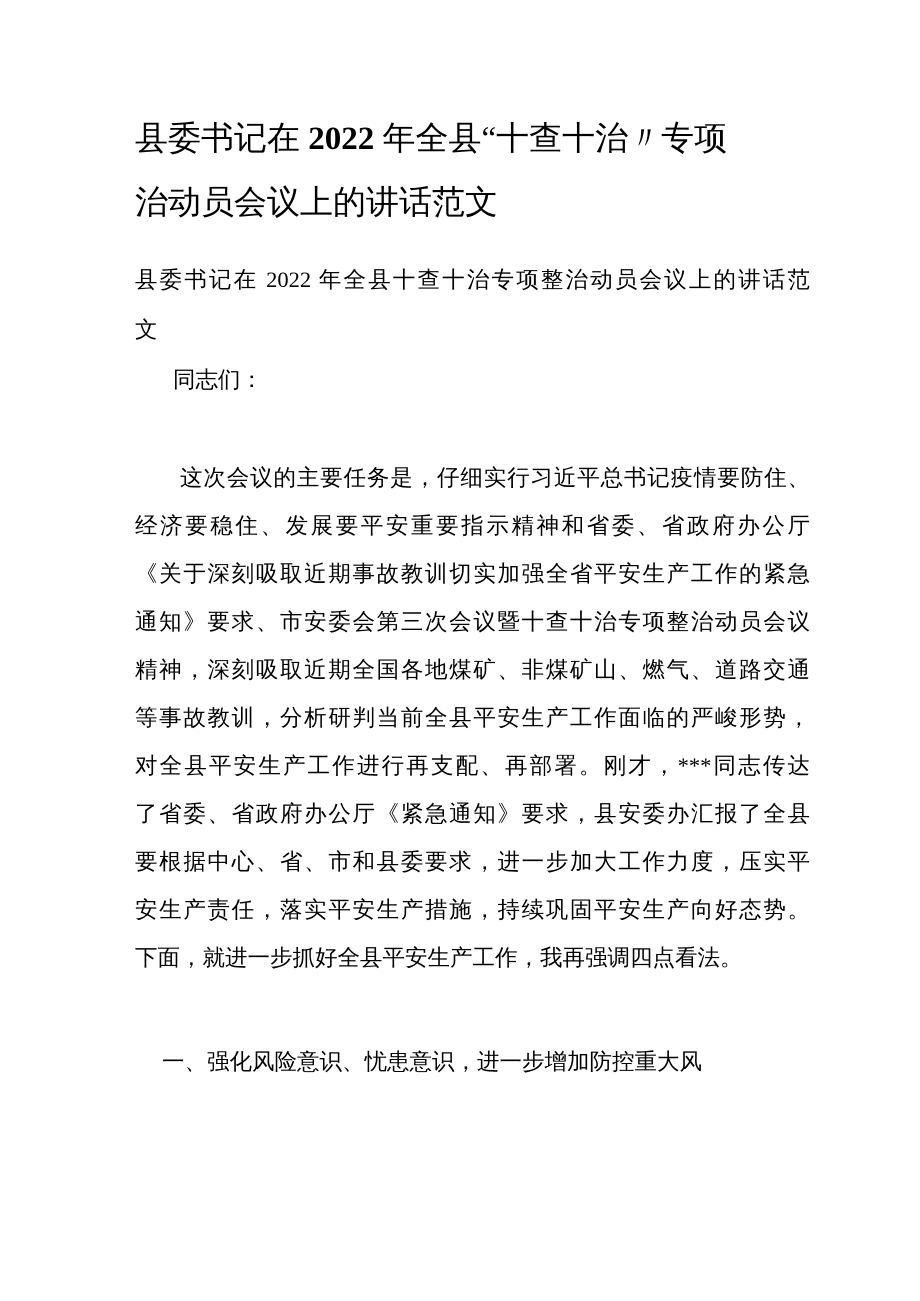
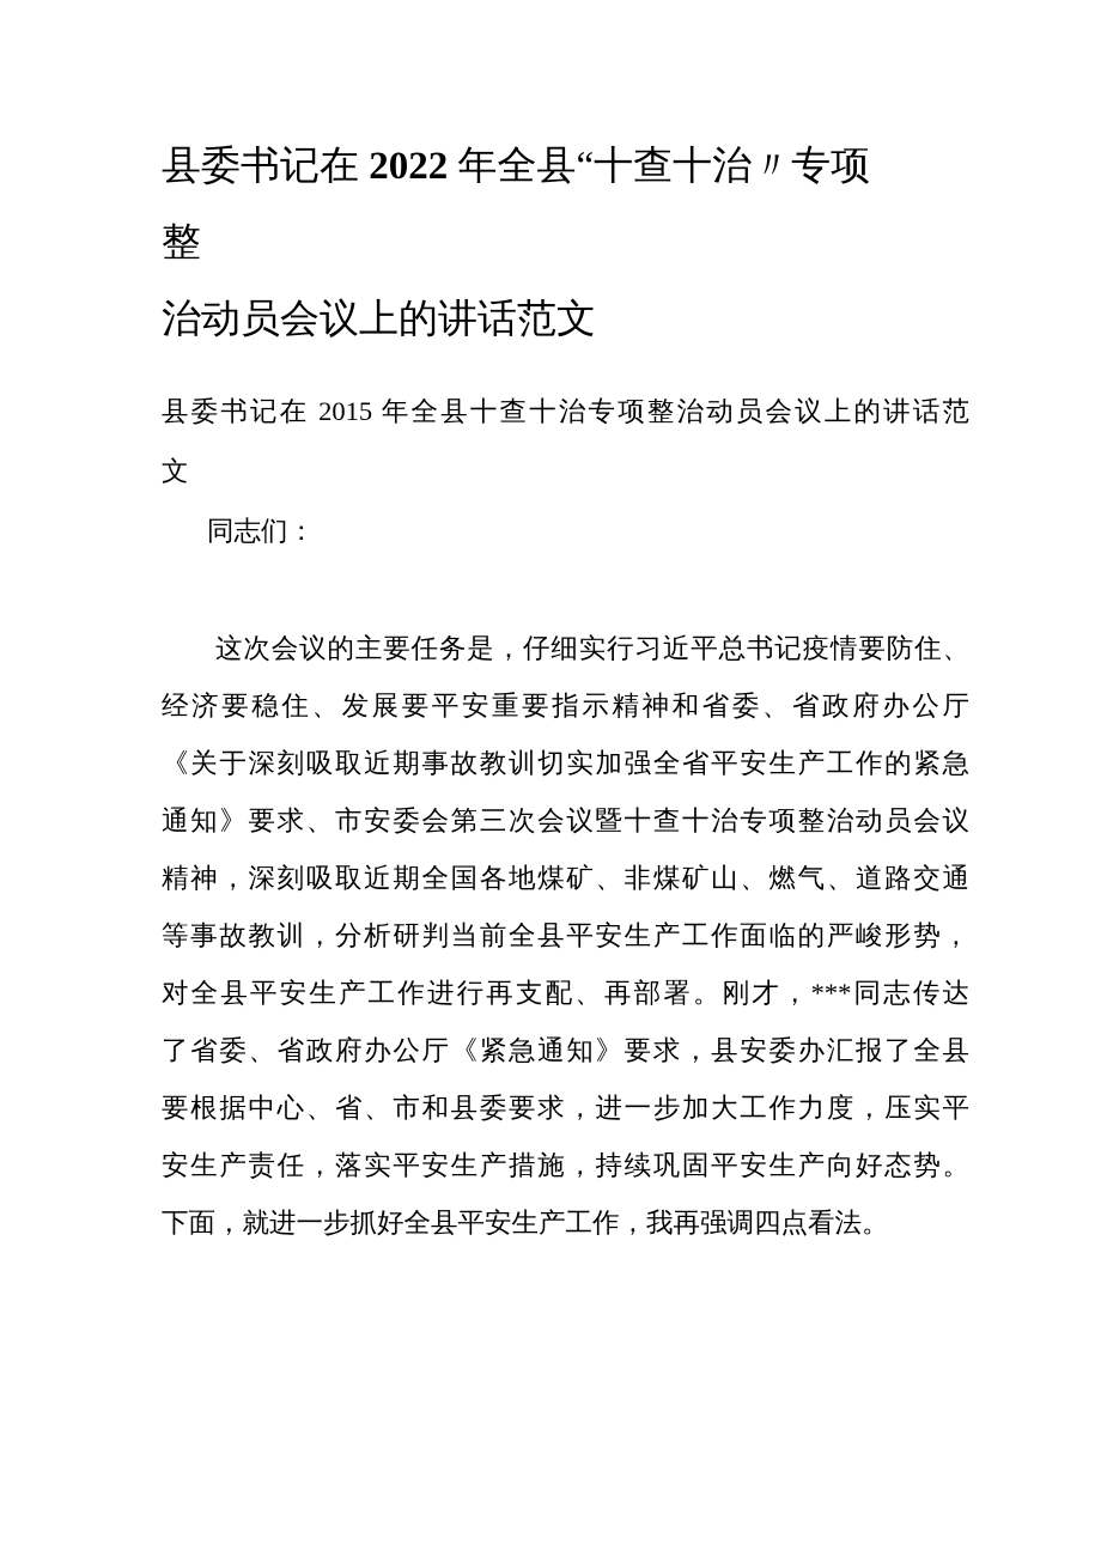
  县委书记在 2022 年全县“十查十治〃专项
+ 整
  治动员会议上的讲话范文
- 县委书记在 2022 年全县十查十治专项整治动员会议上的讲话范
+ 县委书记在 2015 年全县十查十治专项整治动员会议上的讲话范
  文
  同志们：
  这次会议的主要任务是，仔细实行习近平总书记疫情要防住、
  经济要稳住、发展要平安重要指示精神和省委、省政府办公厅
  《关于深刻吸取近期事故教训切实加强全省平安生产工作的紧急
  通知》要求、市安委会第三次会议暨十查十治专项整治动员会议
  精神，深刻吸取近期全国各地煤矿、非煤矿山、燃气、道路交通
  等事故教训，分析研判当前全县平安生产工作面临的严峻形势，
  对全县平安生产工作进行再支配、再部署。刚才，***同志传达
  了省委、省政府办公厅《紧急通知》要求，县安委办汇报了全县
  要根据中心、省、市和县委要求，进一步加大工作力度，压实平
  安生产责任，落实平安生产措施，持续巩固平安生产向好态势。
  下面，就进一步抓好全县平安生产工作，我再强调四点看法。
- 一、强化风险意识、忧患意识，进一步增加防控重大风
